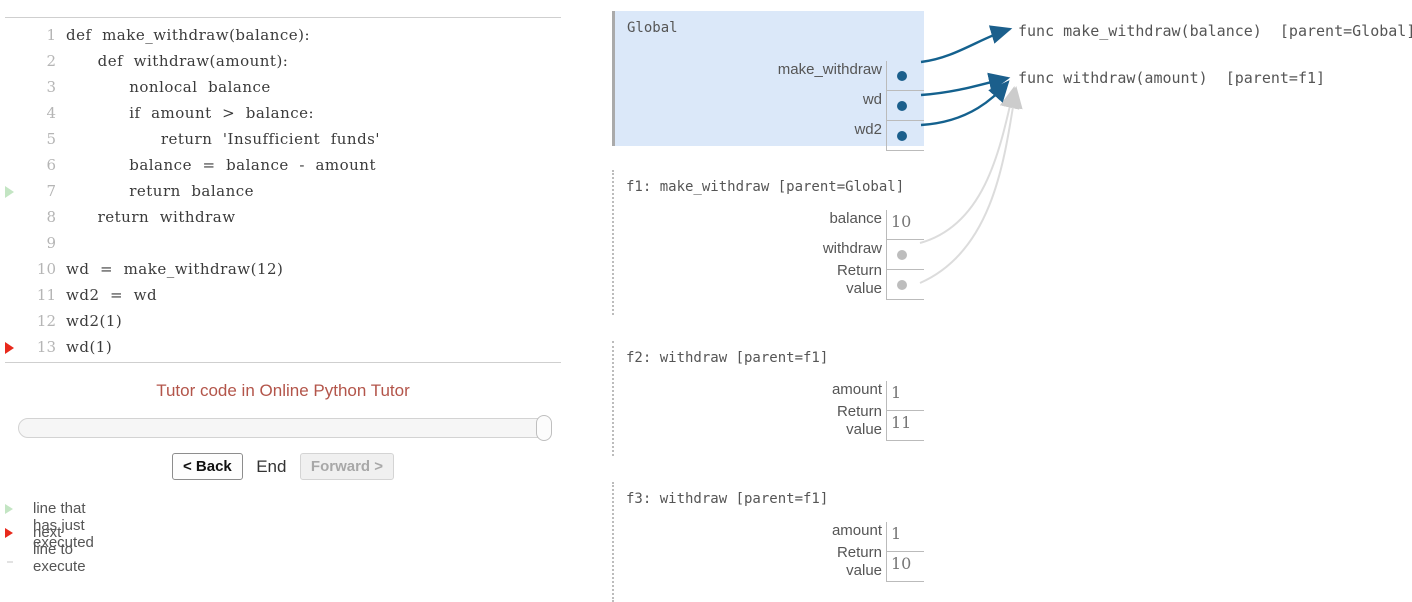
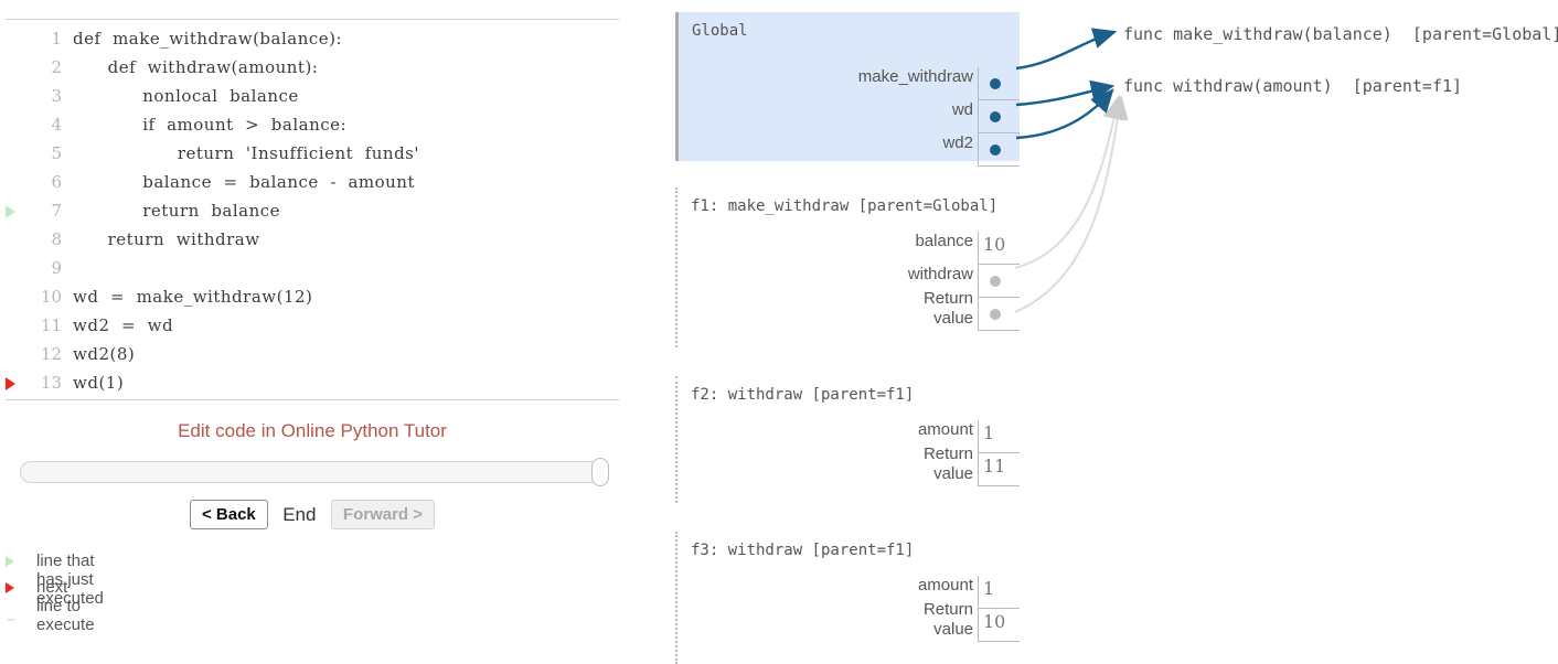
  1
  def make_withdraw(balance):
  2
  def withdraw(amount):
  3
  nonlocal balance
  4
  if amount > balance:
  5
  return 'Insufficient funds'
  6
  balance = balance - amount
  7
  return balance
  8
  return withdraw
  9
  10
  wd = make_withdraw(12)
  11
  wd2 = wd
  12
- wd2(1)
+ wd2(8)
  13
  wd(1)
- Tutor code in Online Python Tutor
+ Edit code in Online Python Tutor
  < Back End Forward >
  line that has just executed
  next line to execute
  Global
  make_withdraw
  wd
  wd2
  f1: make_withdraw [parent=Global]
  balance
  10
  withdraw
  Return
  value
  f2: withdraw [parent=f1]
  amount
  1
  Return
  value
  11
  f3: withdraw [parent=f1]
  amount
  1
  Return
  value
  10
  func make_withdraw(balance) [parent=Global]
  func withdraw(amount) [parent=f1]
